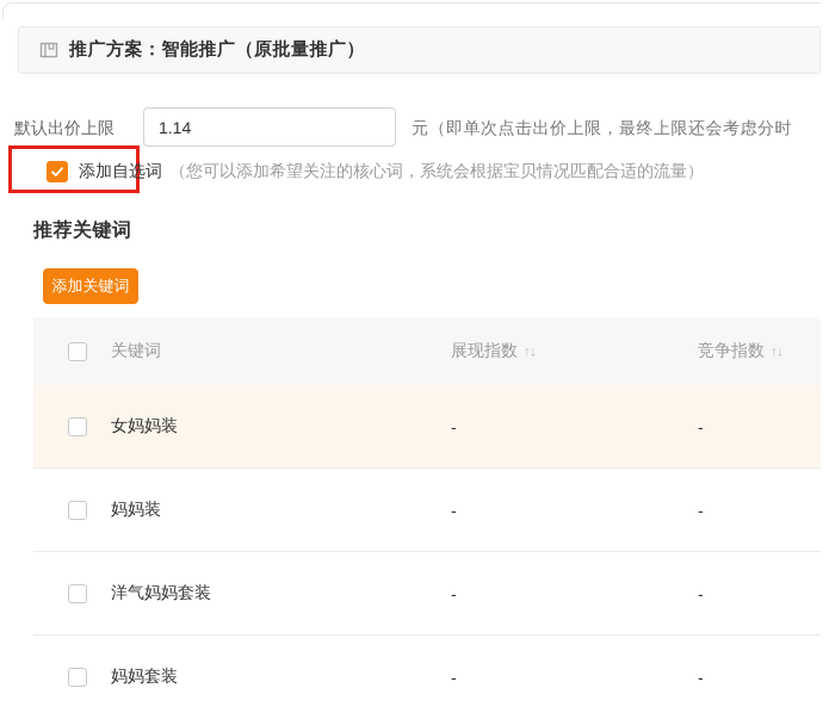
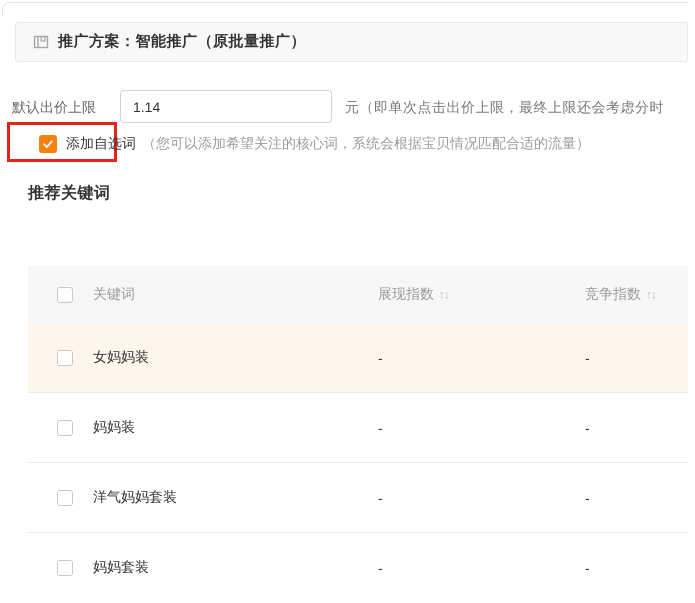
  推广方案：智能推广（原批量推广）
  默认出价上限
  1.14
  元（即单次点击出价上限，最终上限还会考虑分时
  添加自选词
  （您可以添加希望关注的核心词，系统会根据宝贝情况匹配合适的流量）
  推荐关键词
- 添加关键词
  关键词
  展现指数 ↑↓
  竞争指数 ↑↓
  女妈妈装
  -
  -
  妈妈装
  -
  -
  洋气妈妈套装
  -
  -
  妈妈套装
  -
  -
